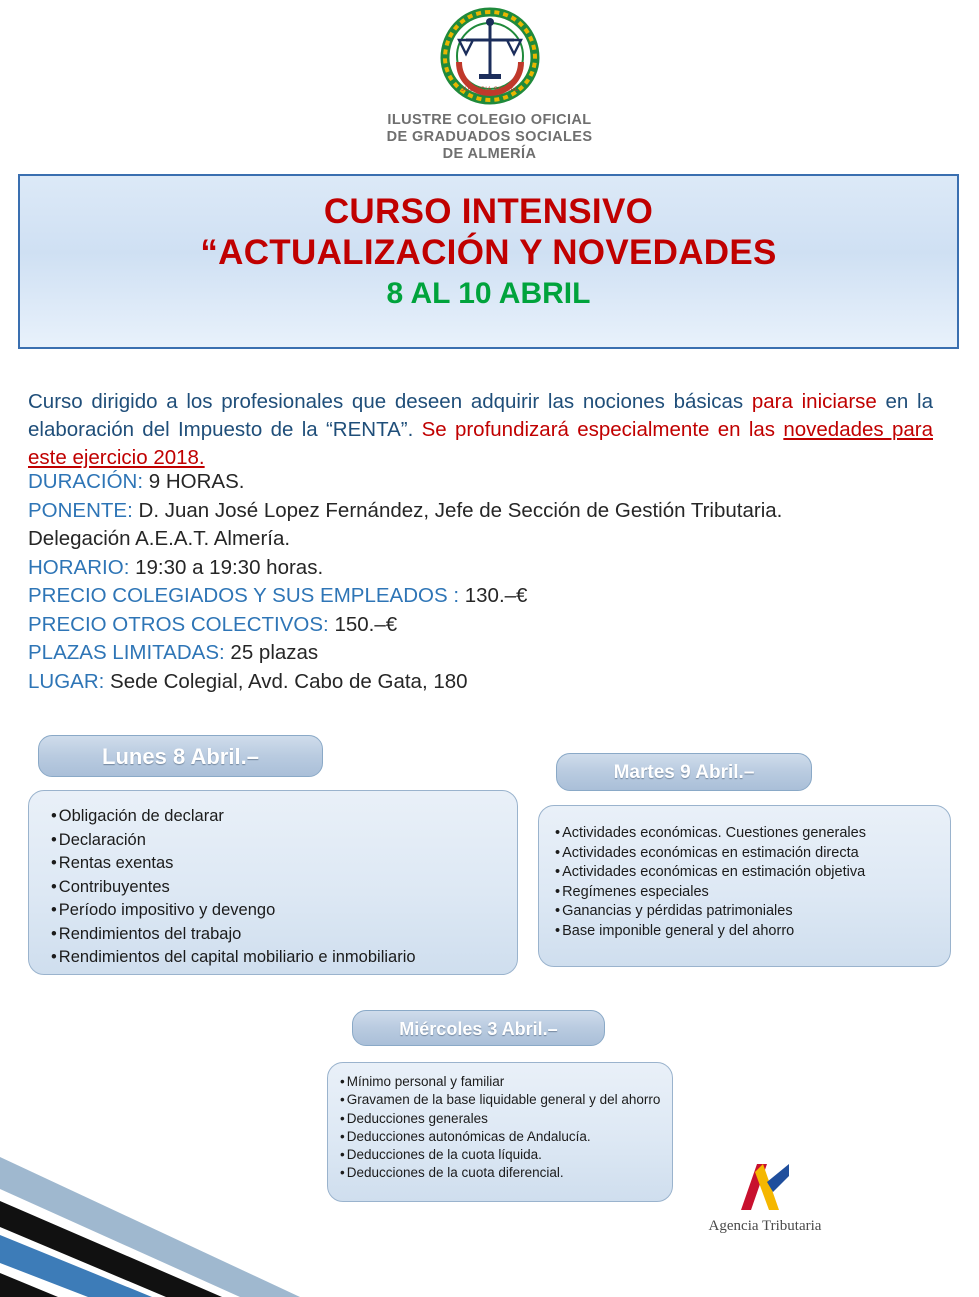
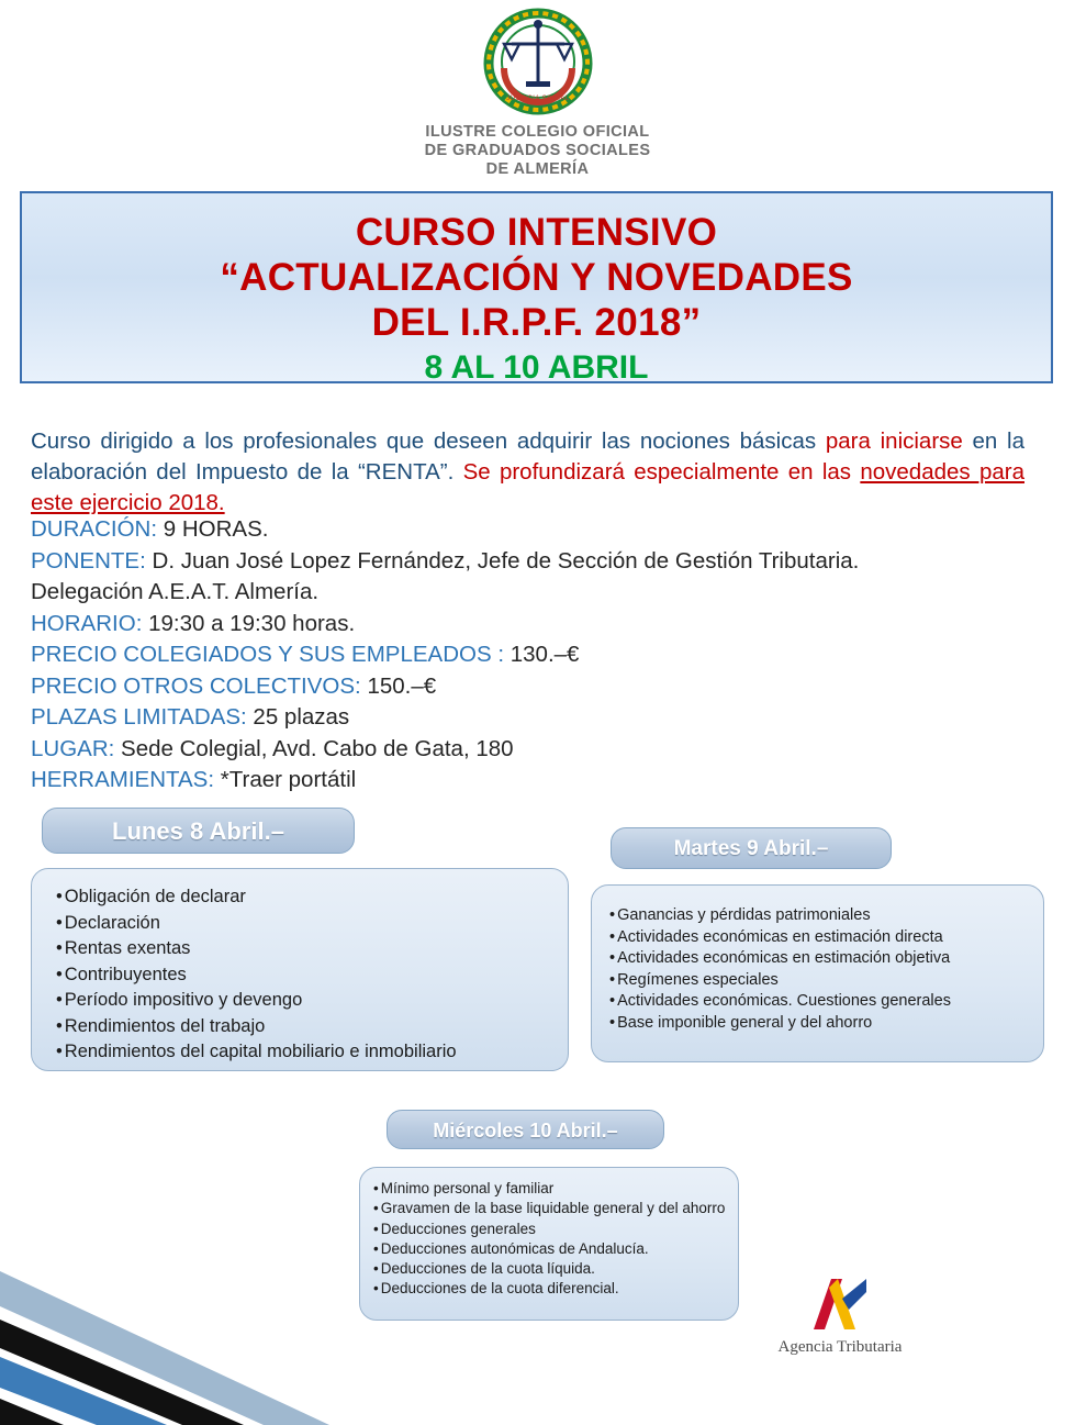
  ILUSTRE COLEGIO OFICIAL
  DE GRADUADOS SOCIALES
  DE ALMERÍA
  CURSO INTENSIVO
  “ACTUALIZACIÓN Y NOVEDADES
+ DEL I.R.P.F. 2018”
  8 AL 10 ABRIL
  Curso dirigido a los profesionales que deseen adquirir las nociones básicas para iniciarse en la elaboración del Impuesto de la “RENTA”. Se profundizará especialmente en las novedades para este ejercicio 2018.
  DURACIÓN: 9 HORAS.
  PONENTE: D. Juan José Lopez Fernández, Jefe de Sección de Gestión Tributaria.
  Delegación A.E.A.T. Almería.
  HORARIO: 19:30 a 19:30 horas.
  PRECIO COLEGIADOS Y SUS EMPLEADOS : 130.–€
  PRECIO OTROS COLECTIVOS: 150.–€
  PLAZAS LIMITADAS: 25 plazas
  LUGAR: Sede Colegial, Avd. Cabo de Gata, 180
+ HERRAMIENTAS: *Traer portátil
  Lunes 8 Abril.–
  Obligación de declarar
  Declaración
  Rentas exentas
  Contribuyentes
  Período impositivo y devengo
  Rendimientos del trabajo
  Rendimientos del capital mobiliario e inmobiliario
  Martes 9 Abril.–
- Actividades económicas. Cuestiones generales
+ Ganancias y pérdidas patrimoniales
  Actividades económicas en estimación directa
  Actividades económicas en estimación objetiva
  Regímenes especiales
- Ganancias y pérdidas patrimoniales
+ Actividades económicas. Cuestiones generales
  Base imponible general y del ahorro
- Miércoles 3 Abril.–
+ Miércoles 10 Abril.–
  Mínimo personal y familiar
  Gravamen de la base liquidable general y del ahorro
  Deducciones generales
  Deducciones autonómicas de Andalucía.
  Deducciones de la cuota líquida.
  Deducciones de la cuota diferencial.
  Agencia Tributaria
